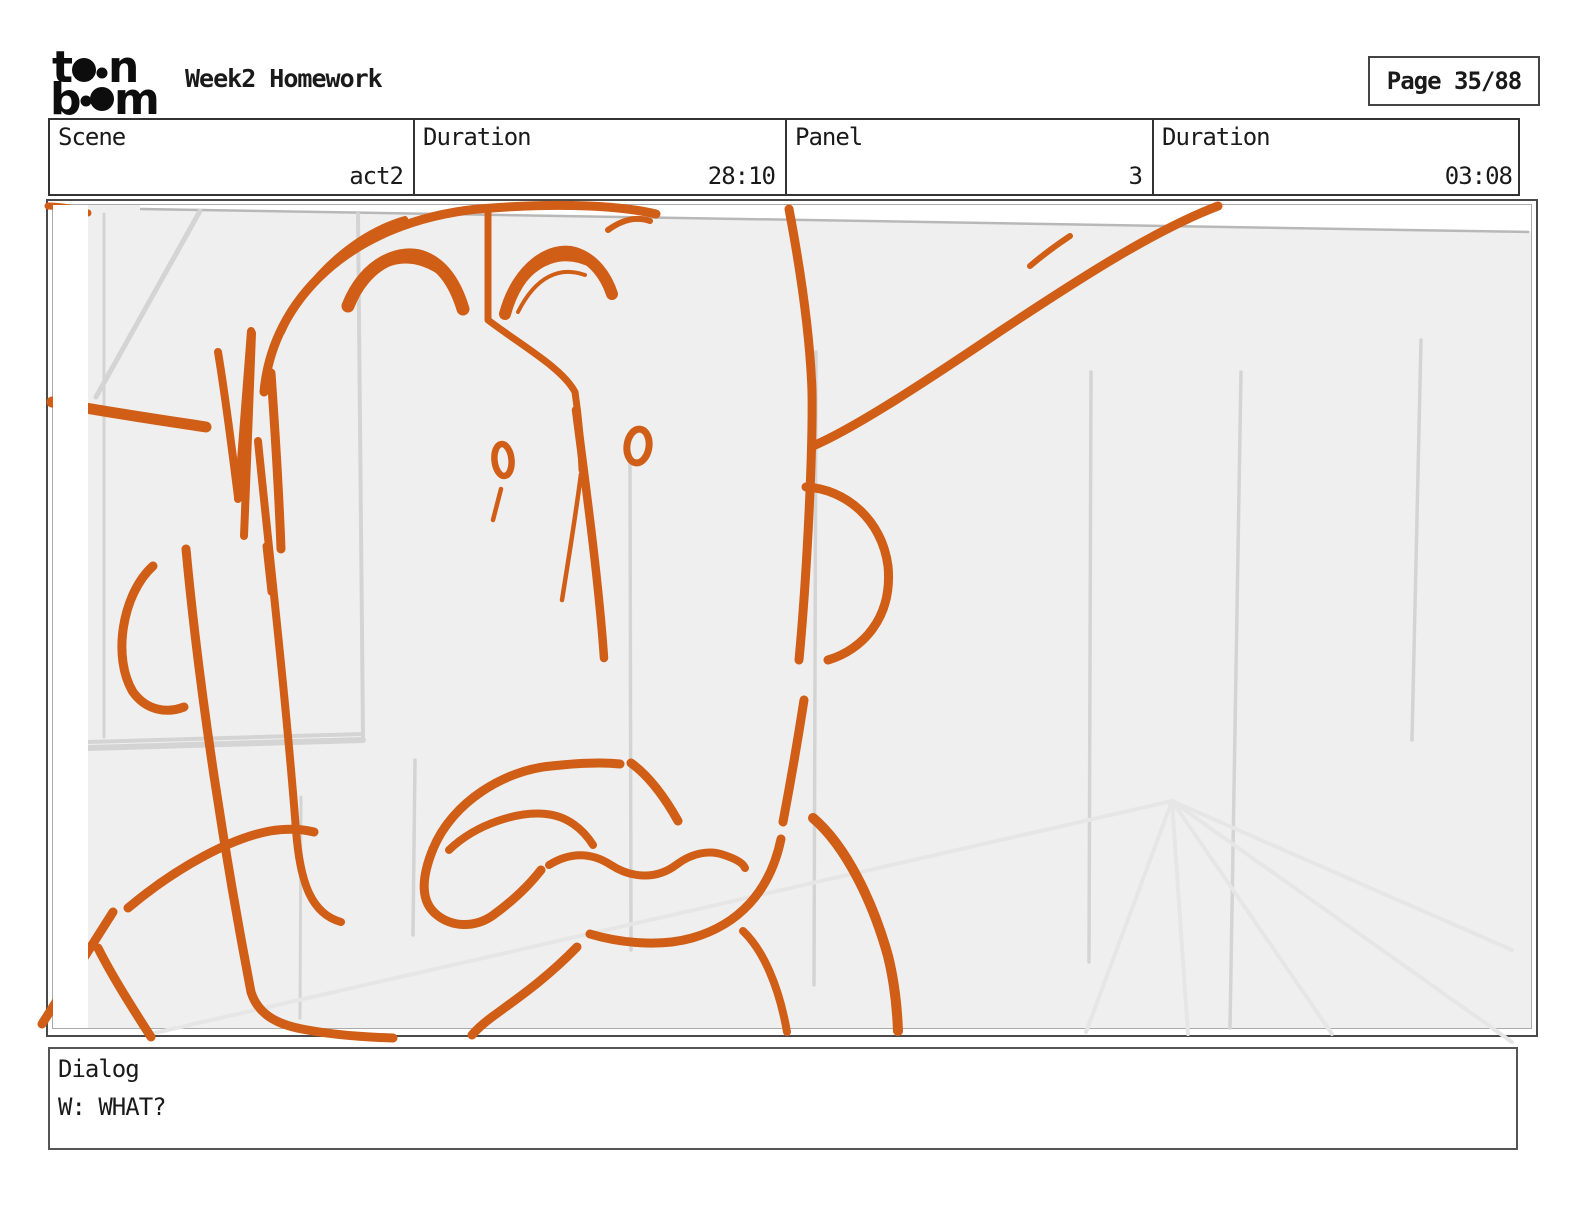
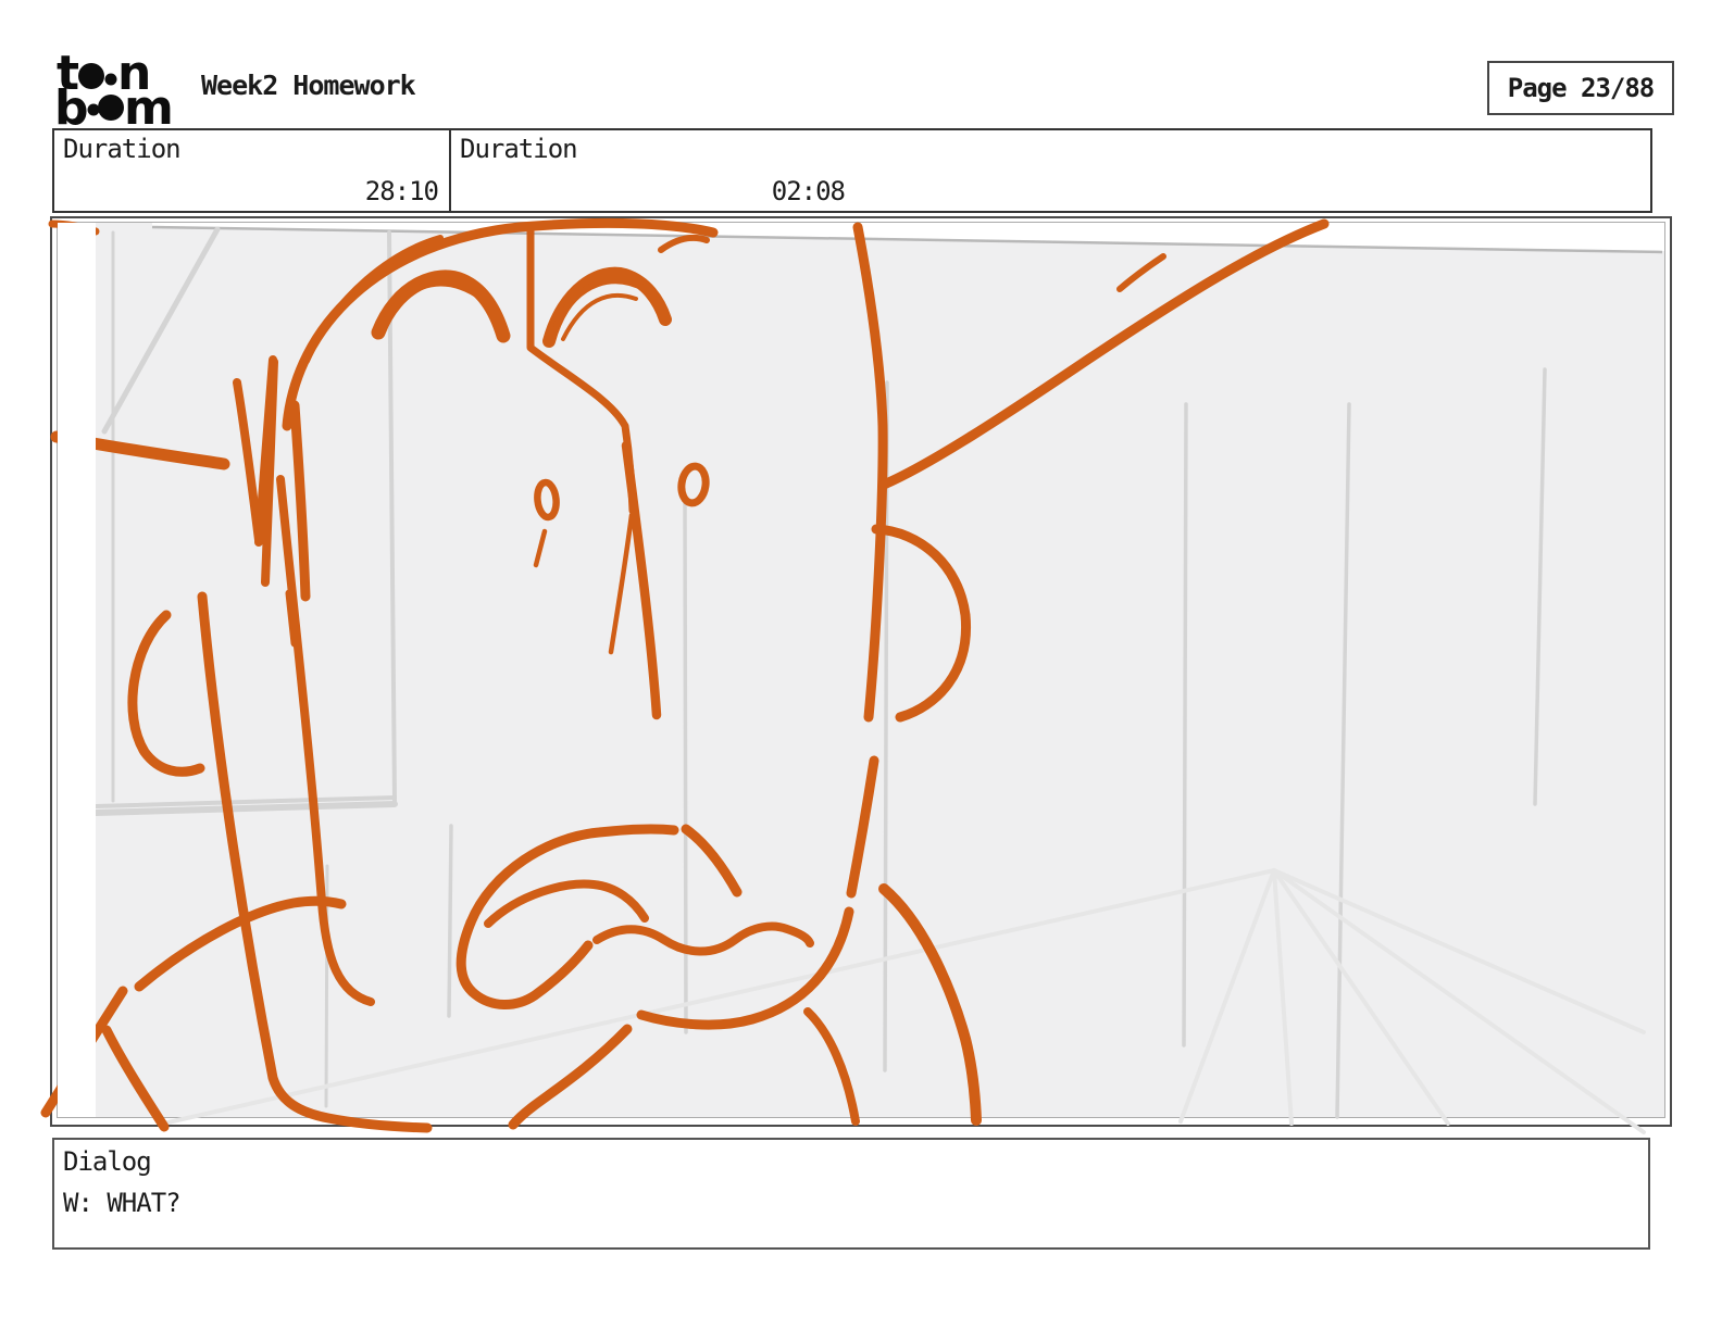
  t
  n
  b
  m
  Week2 Homework
- Page 35/88
+ Page 23/88
- Scene
- act2
  Duration
  28:10
- Panel
- 3
  Duration
- 03:08
+ 02:08
  Dialog
  W: WHAT?
